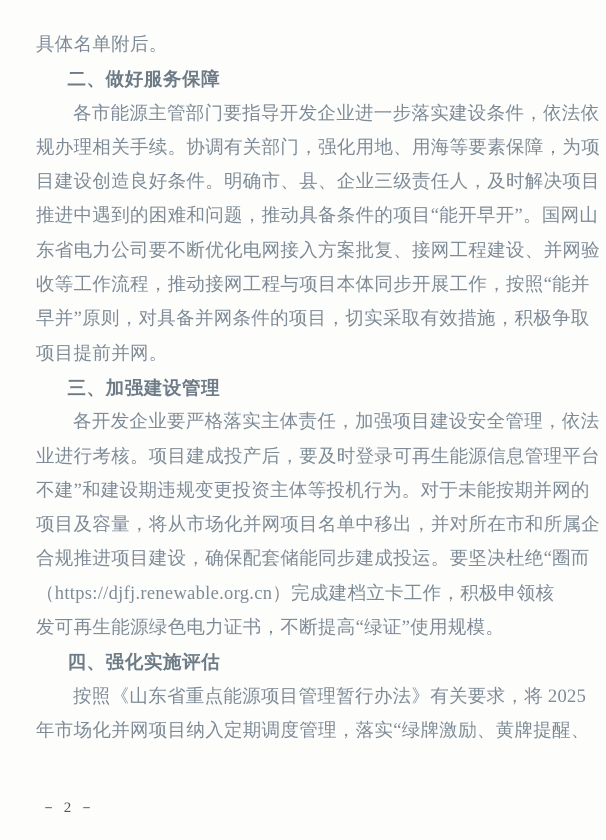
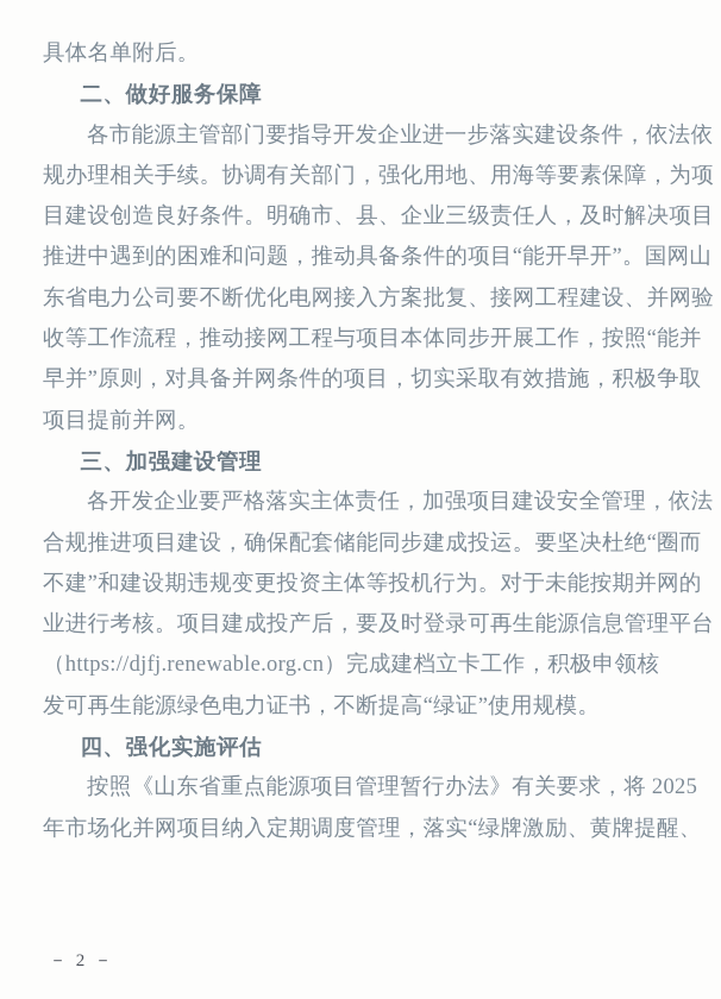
  具体名单附后。
  二、做好服务保障
  各市能源主管部门要指导开发企业进一步落实建设条件，依法依
  规办理相关手续。协调有关部门，强化用地、用海等要素保障，为项
  目建设创造良好条件。明确市、县、企业三级责任人，及时解决项目
  推进中遇到的困难和问题，推动具备条件的项目“能开早开”。国网山
  东省电力公司要不断优化电网接入方案批复、接网工程建设、并网验
  收等工作流程，推动接网工程与项目本体同步开展工作，按照“能并
  早并”原则，对具备并网条件的项目，切实采取有效措施，积极争取
  项目提前并网。
  三、加强建设管理
  各开发企业要严格落实主体责任，加强项目建设安全管理，依法
- 业进行考核。项目建成投产后，要及时登录可再生能源信息管理平台
+ 合规推进项目建设，确保配套储能同步建成投运。要坚决杜绝“圈而
  不建”和建设期违规变更投资主体等投机行为。对于未能按期并网的
- 项目及容量，将从市场化并网项目名单中移出，并对所在市和所属企
- 合规推进项目建设，确保配套储能同步建成投运。要坚决杜绝“圈而
+ 业进行考核。项目建成投产后，要及时登录可再生能源信息管理平台
  （https://djfj.renewable.org.cn）完成建档立卡工作，积极申领核
  发可再生能源绿色电力证书，不断提高“绿证”使用规模。
  四、强化实施评估
  按照《山东省重点能源项目管理暂行办法》有关要求，将 2025
  年市场化并网项目纳入定期调度管理，落实“绿牌激励、黄牌提醒、
  － 2 －
